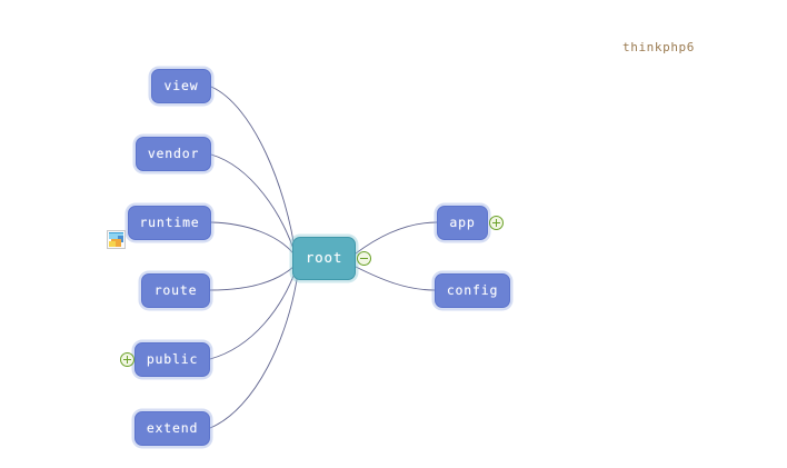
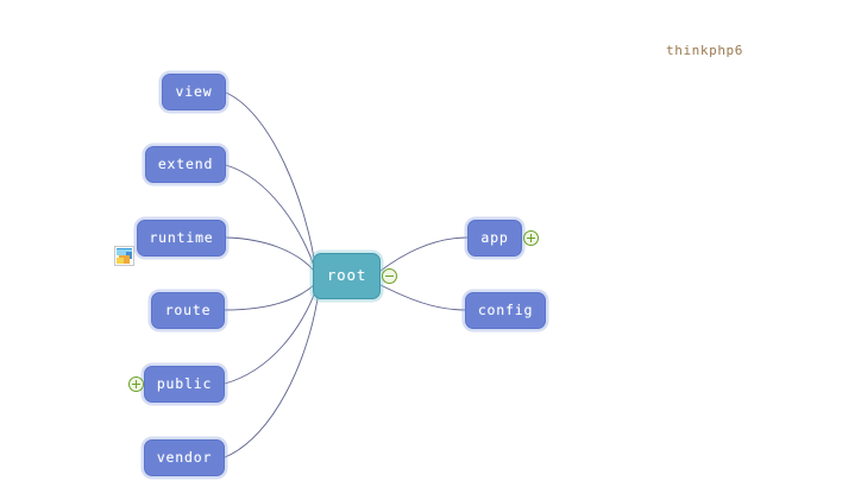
  root
  view
- vendor
+ extend
  runtime
  route
  public
- extend
+ vendor
  app
  config
  thinkphp6
